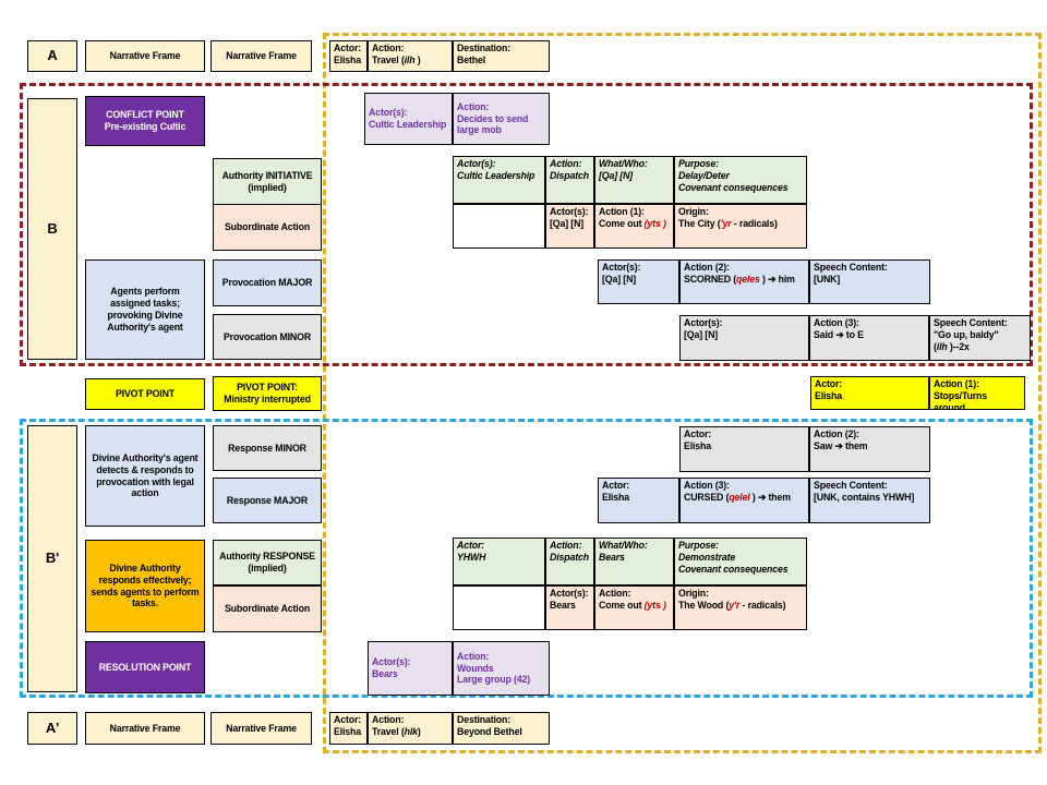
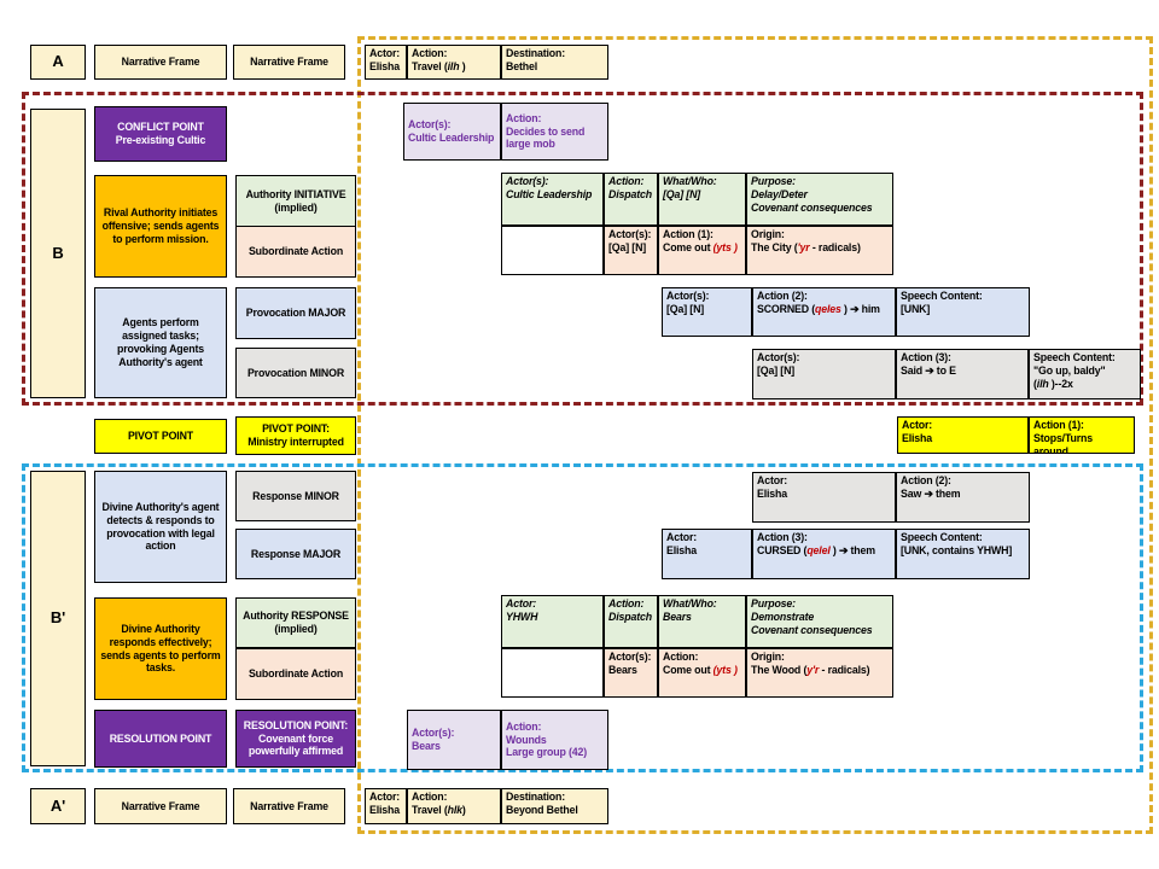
  A
  Narrative Frame
  Narrative Frame
  Actor:
  Elisha
  Action:
  Travel (ilh )
  Destination:
  Bethel
  B
  CONFLICT POINT
  Pre-existing Cultic
  Actor(s):
  Cultic Leadership
  Action:
  Decides to send large mob
+ Rival Authority initiates offensive; sends agents to perform mission.
  Authority INITIATIVE
  (implied)
  Subordinate Action
  Actor(s):
  Cultic Leadership
  Action:
  Dispatch
  What/Who:
  [Qa] [N]
  Purpose:
  Delay/Deter
  Covenant consequences
  Actor(s):
  [Qa] [N]
  Action (1):
  Come out (yts )
  Origin:
  The City ('yr - radicals)
- Agents perform assigned tasks; provoking Divine Authority's agent
+ Agents perform assigned tasks; provoking Agents Authority's agent
  Provocation MAJOR
  Provocation MINOR
  Actor(s):
  [Qa] [N]
  Action (2):
  SCORNED (qeles ) ➔ him
  Speech Content:
  [UNK]
  Actor(s):
  [Qa] [N]
  Action (3):
  Said ➔ to E
  Speech Content:
  "Go up, baldy"
  (ilh )--2x
  PIVOT POINT
  PIVOT POINT:
  Ministry interrupted
  Actor:
  Elisha
  Action (1):
  Stops/Turns around
  B'
  Divine Authority's agent detects & responds to provocation with legal action
  Response MINOR
  Response MAJOR
  Actor:
  Elisha
  Action (2):
  Saw ➔ them
  Actor:
  Elisha
  Action (3):
  CURSED (qelel ) ➔ them
  Speech Content:
  [UNK, contains YHWH]
  Divine Authority responds effectively; sends agents to perform tasks.
  Authority RESPONSE
  (implied)
  Subordinate Action
  Actor:
  YHWH
  Action:
  Dispatch
  What/Who:
  Bears
  Purpose:
  Demonstrate
  Covenant consequences
  Actor(s):
  Bears
  Action:
  Come out (yts )
  Origin:
  The Wood (y'r - radicals)
  RESOLUTION POINT
+ RESOLUTION POINT:
+ Covenant force
+ powerfully affirmed
  Actor(s):
  Bears
  Action:
  Wounds
  Large group (42)
  A'
  Narrative Frame
  Narrative Frame
  Actor:
  Elisha
  Action:
  Travel (hlk)
  Destination:
  Beyond Bethel
